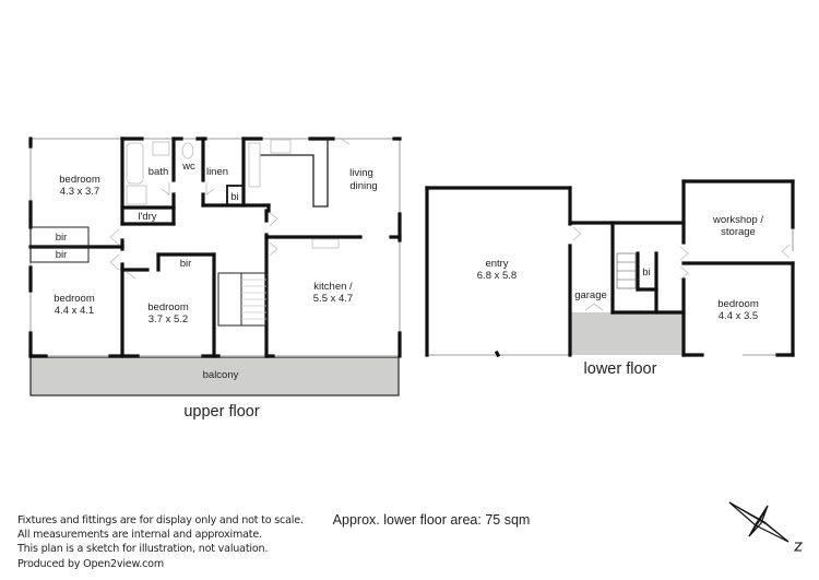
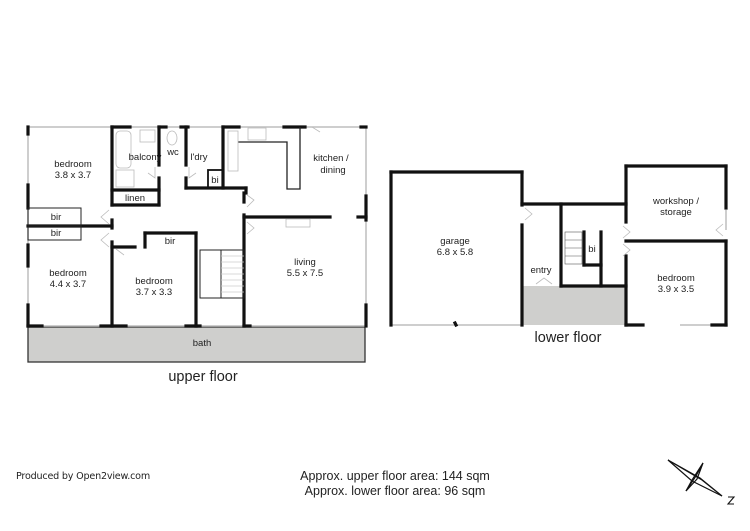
  bedroom
- 4.3 x 3.7
+ 3.8 x 3.7
- bath
+ balcony
  wc
- linen
+ l'dry
  bi
- living
+ kitchen /
  dining
- l'dry
+ linen
  bir
  bir
  bir
  bedroom
- 4.4 x 4.1
+ 4.4 x 3.7
  bedroom
- 3.7 x 5.2
+ 3.7 x 3.3
- kitchen /
+ living
- 5.5 x 4.7
+ 5.5 x 7.5
- balcony
+ bath
  upper floor
- entry
+ garage
  6.8 x 5.8
- garage
+ entry
  bi
  workshop /
  storage
  bedroom
- 4.4 x 3.5
+ 3.9 x 3.5
  lower floor
- Fixtures and fittings are for display only and not to scale.
- All measurements are internal and approximate.
- This plan is a sketch for illustration, not valuation.
  Produced by Open2view.com
+ Approx. upper floor area: 144 sqm
- Approx. lower floor area: 75 sqm
+ Approx. lower floor area: 96 sqm
